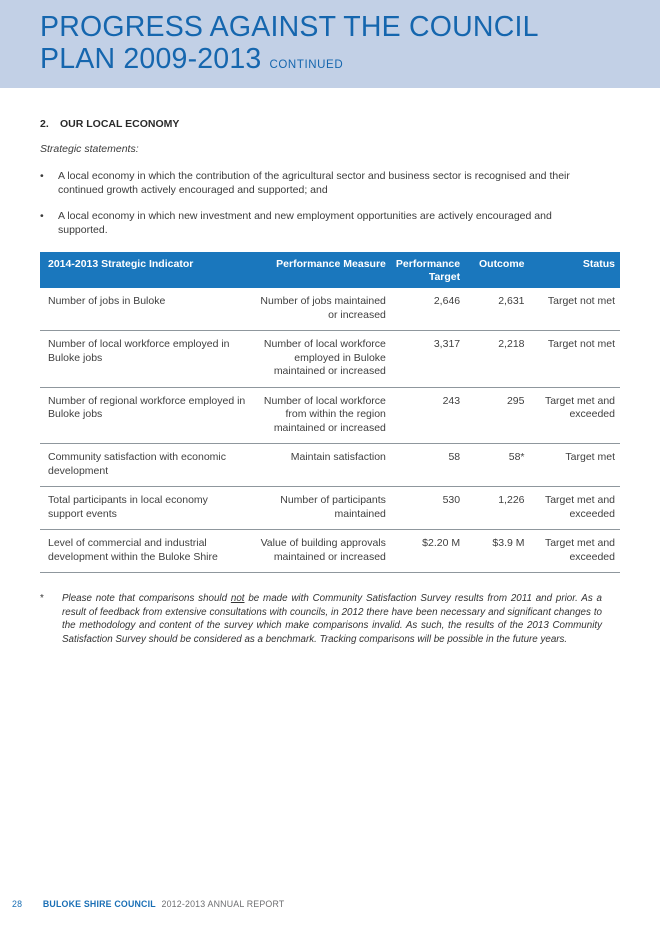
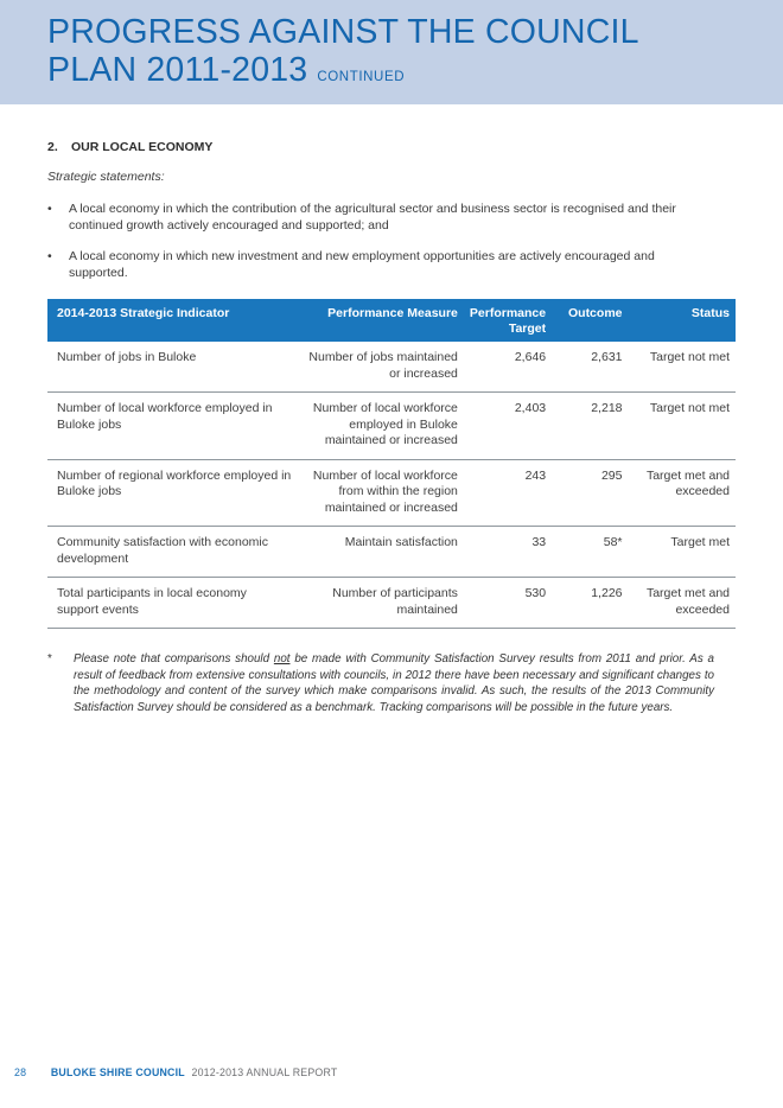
  PROGRESS AGAINST THE COUNCIL
- PLAN 2009-2013 CONTINUED
+ PLAN 2011-2013 CONTINUED
  2.
  OUR LOCAL ECONOMY
  Strategic statements:
  •
  A local economy in which the contribution of the agricultural sector and business sector is recognised and their continued growth actively encouraged and supported; and
  •
  A local economy in which new investment and new employment opportunities are actively encouraged and supported.
  2014-2013 Strategic Indicator	Performance Measure	Performance Target	Outcome	Status
  Number of jobs in Buloke	Number of jobs maintained or increased	2,646	2,631	Target not met
- Number of local workforce employed in Buloke jobs	Number of local workforce employed in Buloke maintained or increased	3,317	2,218	Target not met
+ Number of local workforce employed in Buloke jobs	Number of local workforce employed in Buloke maintained or increased	2,403	2,218	Target not met
  Number of regional workforce employed in Buloke jobs	Number of local workforce from within the region maintained or increased	243	295	Target met and exceeded
- Community satisfaction with economic development	Maintain satisfaction	58	58*	Target met
+ Community satisfaction with economic development	Maintain satisfaction	33	58*	Target met
  Total participants in local economy support events	Number of participants maintained	530	1,226	Target met and exceeded
- Level of commercial and industrial development within the Buloke Shire	Value of building approvals maintained or increased	$2.20 M	$3.9 M	Target met and exceeded
  *
  Please note that comparisons should not be made with Community Satisfaction Survey results from 2011 and prior. As a result of feedback from extensive consultations with councils, in 2012 there have been necessary and significant changes to the methodology and content of the survey which make comparisons invalid. As such, the results of the 2013 Community Satisfaction Survey should be considered as a benchmark. Tracking comparisons will be possible in the future years.
  28 BULOKE SHIRE COUNCIL 2012-2013 ANNUAL REPORT
